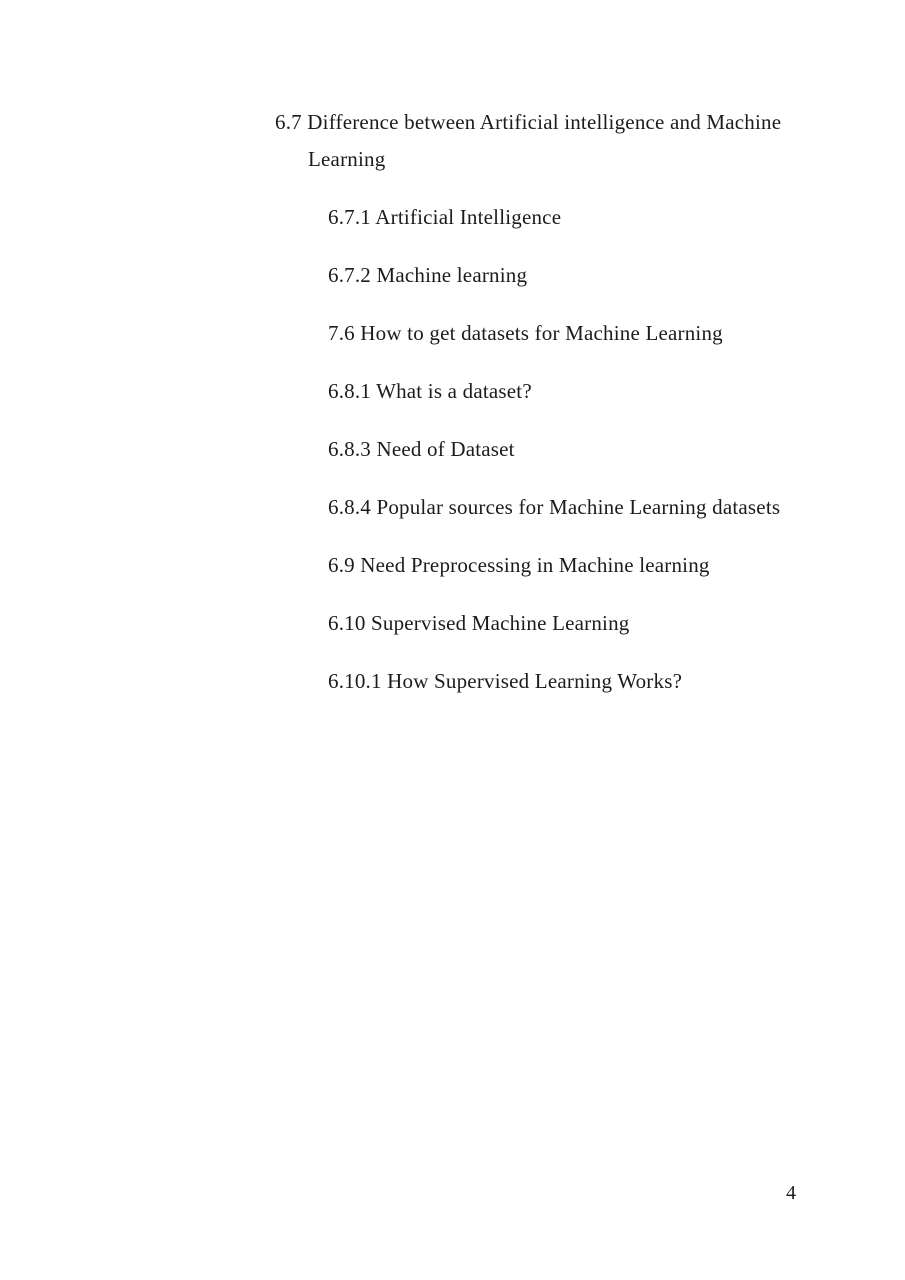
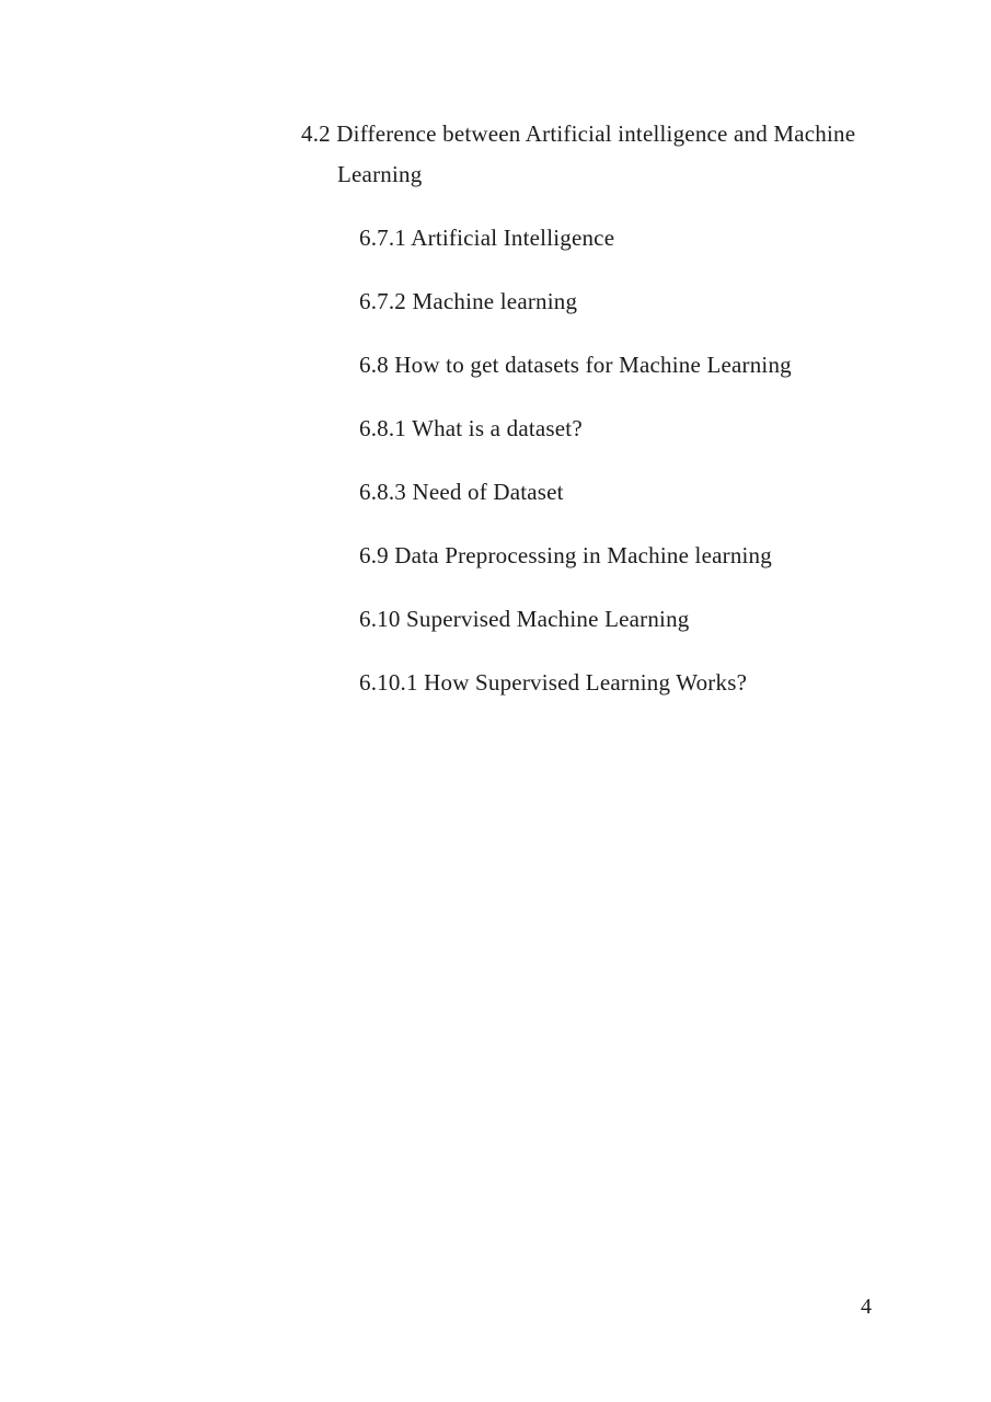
- 6.7 Difference between Artificial intelligence and Machine Learning
+ 4.2 Difference between Artificial intelligence and Machine Learning
  6.7.1 Artificial Intelligence
  6.7.2 Machine learning
- 7.6 How to get datasets for Machine Learning
+ 6.8 How to get datasets for Machine Learning
  6.8.1 What is a dataset?
  6.8.3 Need of Dataset
- 6.8.4 Popular sources for Machine Learning datasets
- 6.9 Need Preprocessing in Machine learning
+ 6.9 Data Preprocessing in Machine learning
  6.10 Supervised Machine Learning
  6.10.1 How Supervised Learning Works?
  4
